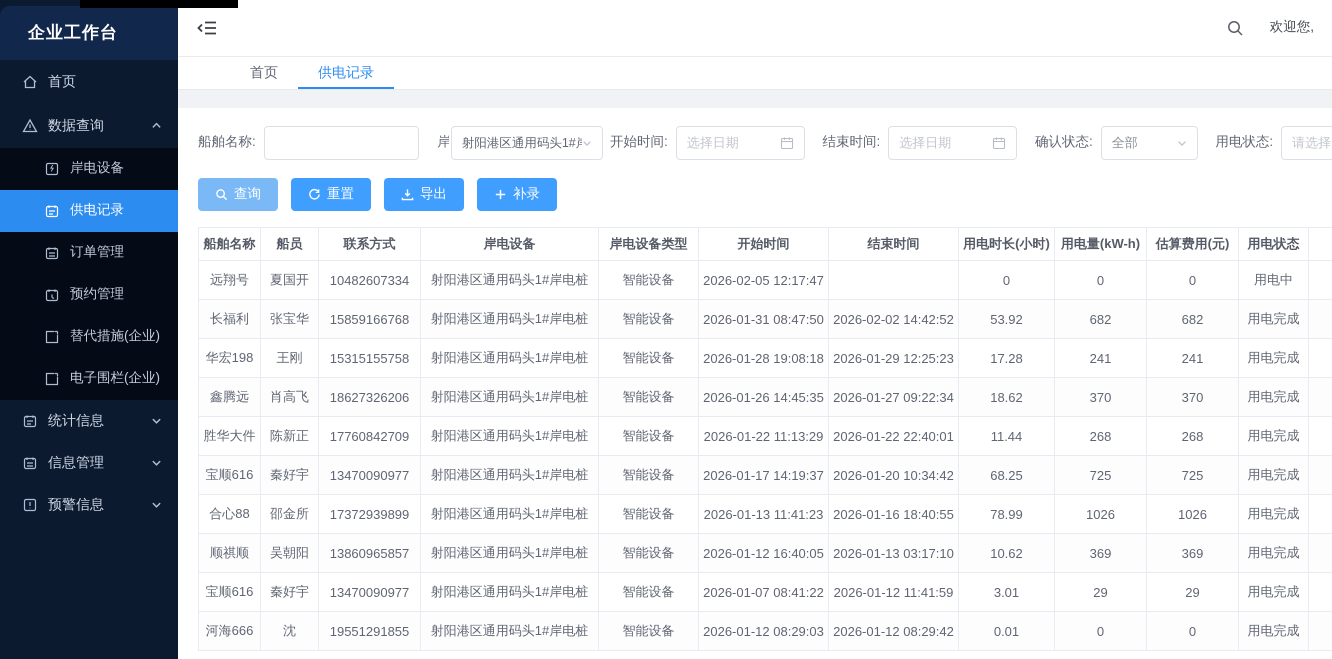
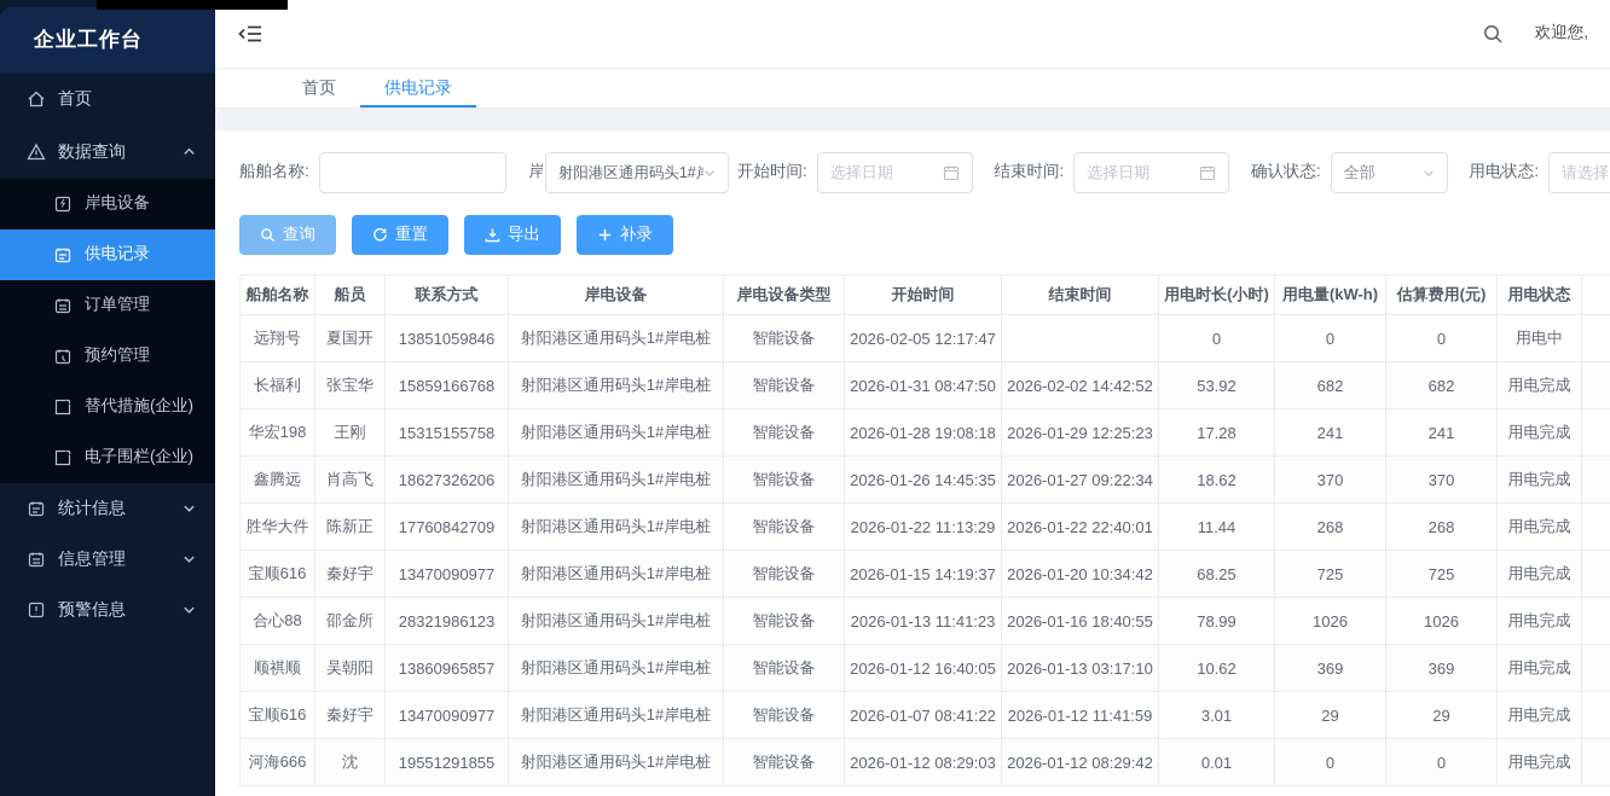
  企业工作台
  首页
  数据查询
  岸电设备
  供电记录
  订单管理
  预约管理
  替代措施(企业)
  电子围栏(企业)
  统计信息
  信息管理
  预警信息
  欢迎您,
  首页
  供电记录
  船舶名称:
  射阳港区通用码头1#
  开始时间:
  选择日期
  结束时间:
  选择日期
  确认状态:
  全部
  用电状态:
  请选择
  查询
  重置
  导出
  补录
  船舶名称	船员	联系方式	岸电设备	岸电设备类型	开始时间	结束时间	用电时长(小时)	用电量(kW-h)	估算费用(元)	用电状态
- 远翔号	夏国开	10482607334	射阳港区通用码头1#岸电桩	智能设备	2026-02-05 12:17:47		0	0	0	用电中
+ 远翔号	夏国开	13851059846	射阳港区通用码头1#岸电桩	智能设备	2026-02-05 12:17:47		0	0	0	用电中
  长福利	张宝华	15859166768	射阳港区通用码头1#岸电桩	智能设备	2026-01-31 08:47:50	2026-02-02 14:42:52	53.92	682	682	用电完成
  华宏198	王刚	15315155758	射阳港区通用码头1#岸电桩	智能设备	2026-01-28 19:08:18	2026-01-29 12:25:23	17.28	241	241	用电完成
  鑫腾远	肖高飞	18627326206	射阳港区通用码头1#岸电桩	智能设备	2026-01-26 14:45:35	2026-01-27 09:22:34	18.62	370	370	用电完成
  胜华大件	陈新正	17760842709	射阳港区通用码头1#岸电桩	智能设备	2026-01-22 11:13:29	2026-01-22 22:40:01	11.44	268	268	用电完成
- 宝顺616	秦好宇	13470090977	射阳港区通用码头1#岸电桩	智能设备	2026-01-17 14:19:37	2026-01-20 10:34:42	68.25	725	725	用电完成
+ 宝顺616	秦好宇	13470090977	射阳港区通用码头1#岸电桩	智能设备	2026-01-15 14:19:37	2026-01-20 10:34:42	68.25	725	725	用电完成
- 合心88	邵金所	17372939899	射阳港区通用码头1#岸电桩	智能设备	2026-01-13 11:41:23	2026-01-16 18:40:55	78.99	1026	1026	用电完成
+ 合心88	邵金所	28321986123	射阳港区通用码头1#岸电桩	智能设备	2026-01-13 11:41:23	2026-01-16 18:40:55	78.99	1026	1026	用电完成
  顺祺顺	吴朝阳	13860965857	射阳港区通用码头1#岸电桩	智能设备	2026-01-12 16:40:05	2026-01-13 03:17:10	10.62	369	369	用电完成
  宝顺616	秦好宇	13470090977	射阳港区通用码头1#岸电桩	智能设备	2026-01-07 08:41:22	2026-01-12 11:41:59	3.01	29	29	用电完成
  河海666	沈	19551291855	射阳港区通用码头1#岸电桩	智能设备	2026-01-12 08:29:03	2026-01-12 08:29:42	0.01	0	0	用电完成
